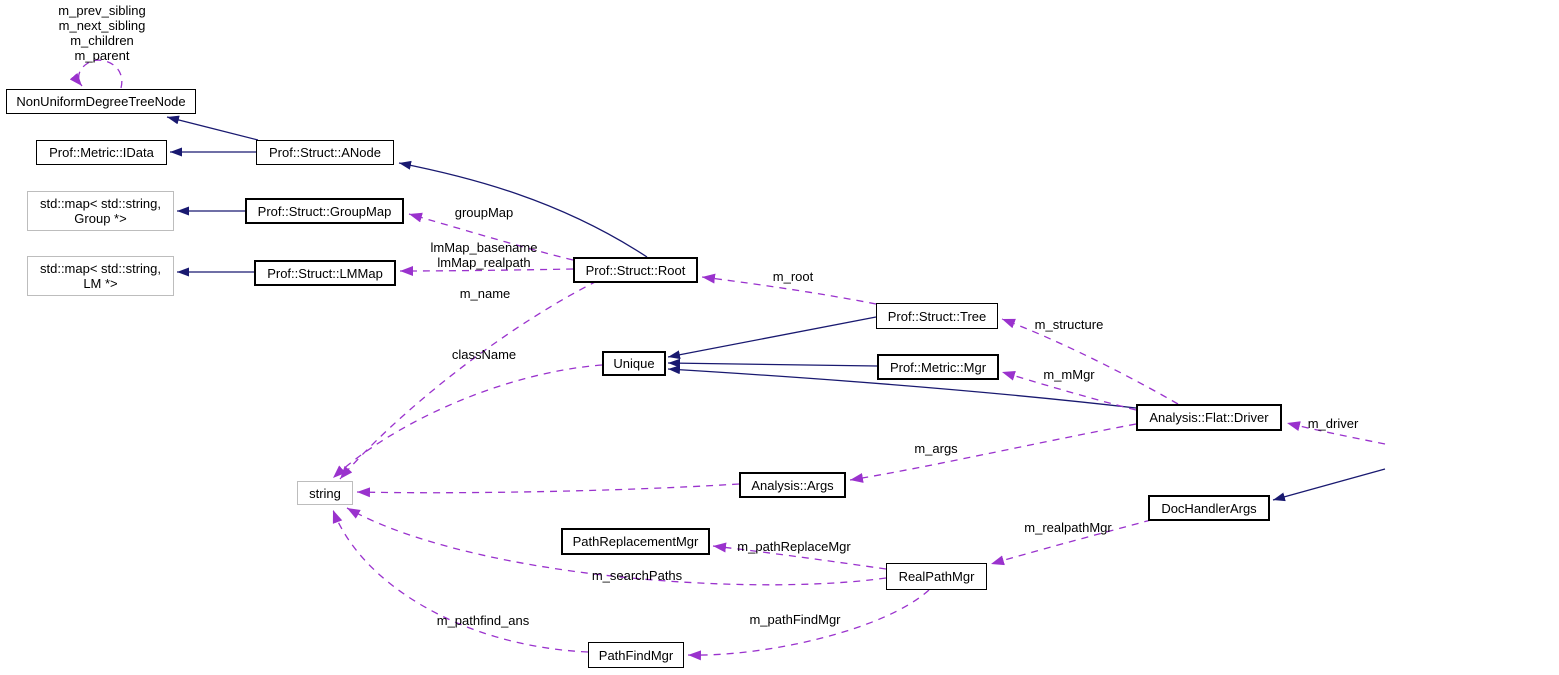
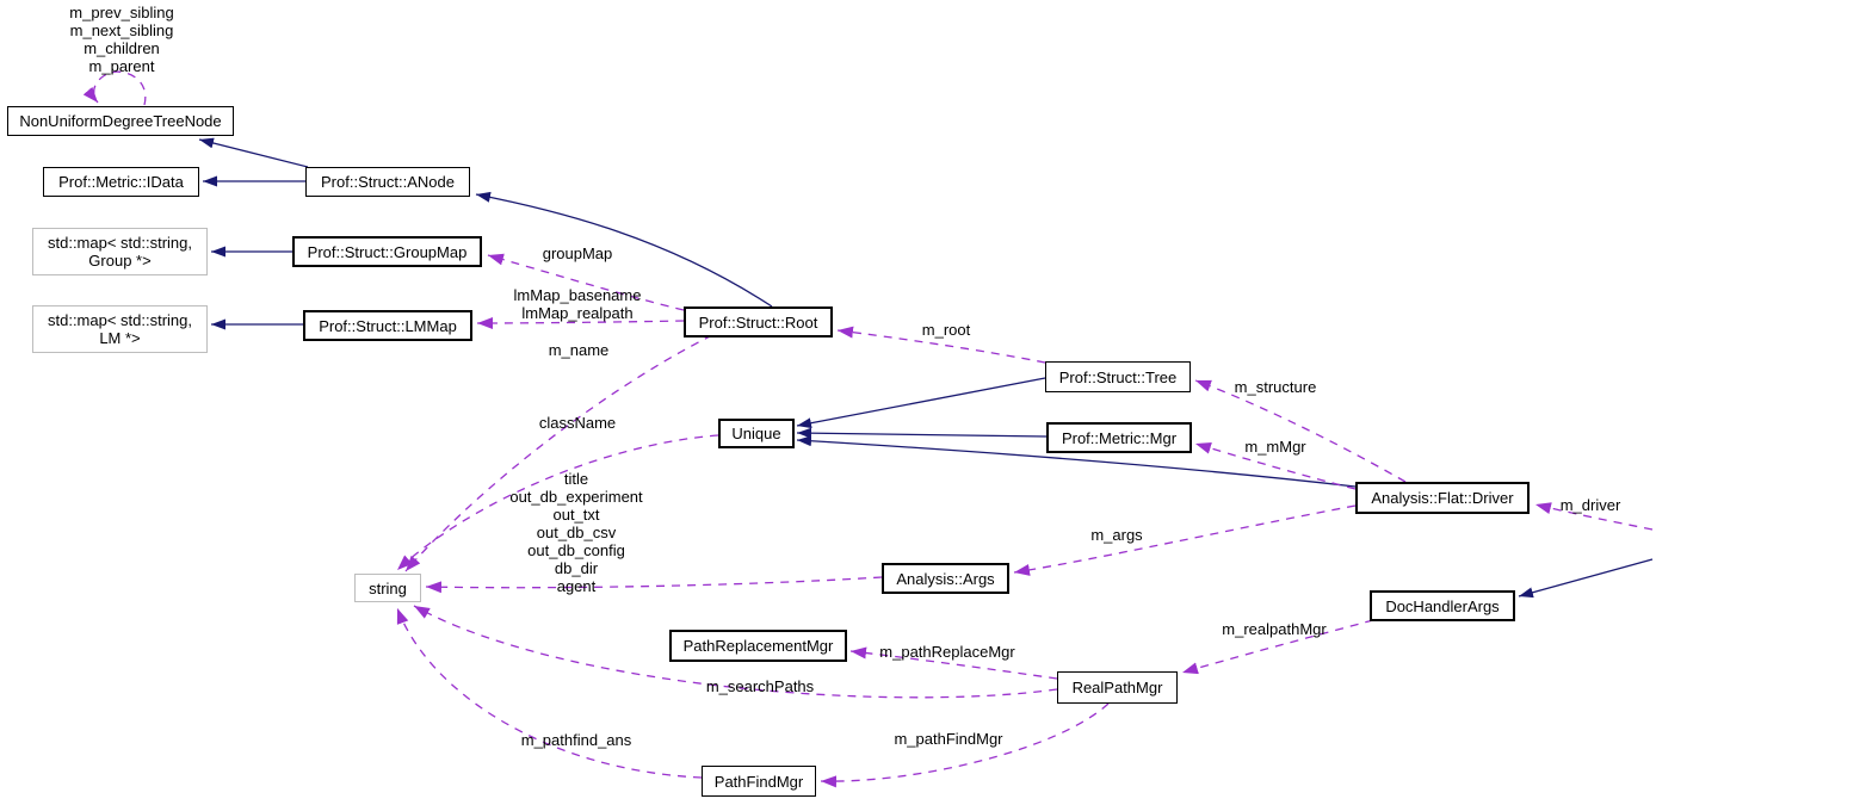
  NonUniformDegreeTreeNode
  Prof::Metric::IData
  Prof::Struct::ANode
  std::map< std::string,
  Group *>
  Prof::Struct::GroupMap
  std::map< std::string,
  LM *>
  Prof::Struct::LMMap
  Prof::Struct::Root
  Prof::Struct::Tree
  Unique
  Prof::Metric::Mgr
  Analysis::Flat::Driver
  string
  Analysis::Args
  DocHandlerArgs
  PathReplacementMgr
  RealPathMgr
  PathFindMgr
  m_prev_sibling
  m_next_sibling
  m_children
  m_parent
  groupMap
  lmMap_basename
  lmMap_realpath
  m_name
  m_root
  m_structure
  m_mMgr
  className
+ title
+ out_db_experiment
+ out_txt
+ out_db_csv
+ out_db_config
+ db_dir
+ agent
  m_args
  m_driver
  m_realpathMgr
  m_pathReplaceMgr
  m_searchPaths
  m_pathFindMgr
  m_pathfind_ans
